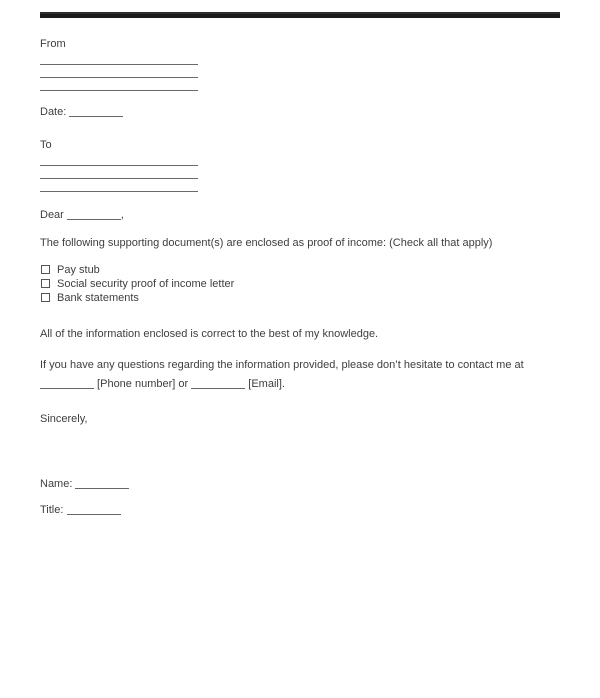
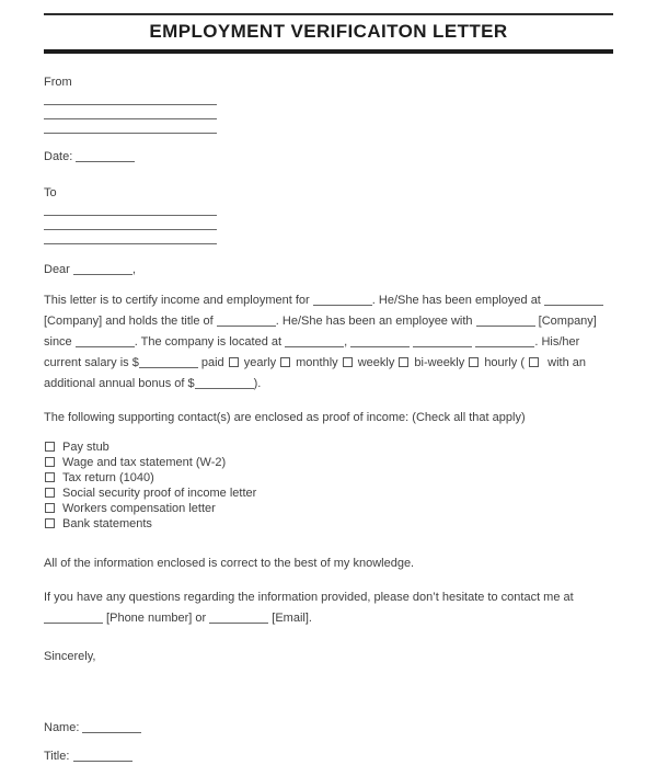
+ EMPLOYMENT VERIFICAITON LETTER
  From
  Date:
  To
  Dear ,
+ This letter is to certify income and employment for . He/She has been employed at [Company] and holds the title of . He/She has been an employee with [Company] since . The company is located at , . His/her current salary is $ paid yearly monthly weekly bi-weekly hourly ( with an additional annual bonus of $ ).
- The following supporting document(s) are enclosed as proof of income: (Check all that apply)
+ The following supporting contact(s) are enclosed as proof of income: (Check all that apply)
  Pay stub
+ Wage and tax statement (W-2)
+ Tax return (1040)
  Social security proof of income letter
+ Workers compensation letter
  Bank statements
  All of the information enclosed is correct to the best of my knowledge.
  If you have any questions regarding the information provided, please don’t hesitate to contact me at [Phone number] or [Email].
  Sincerely,
  Name:
  Title:
